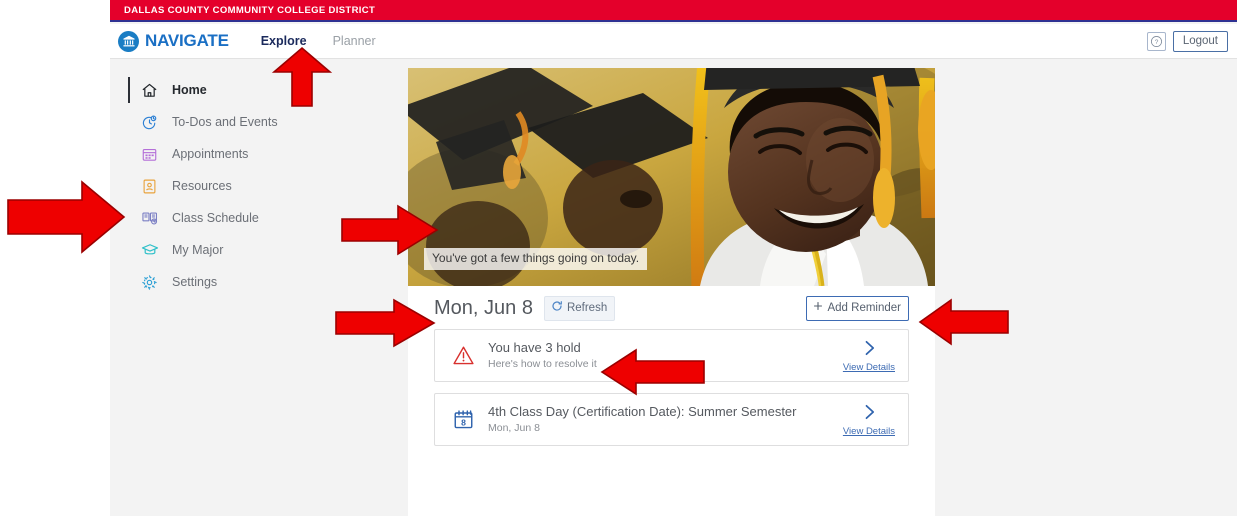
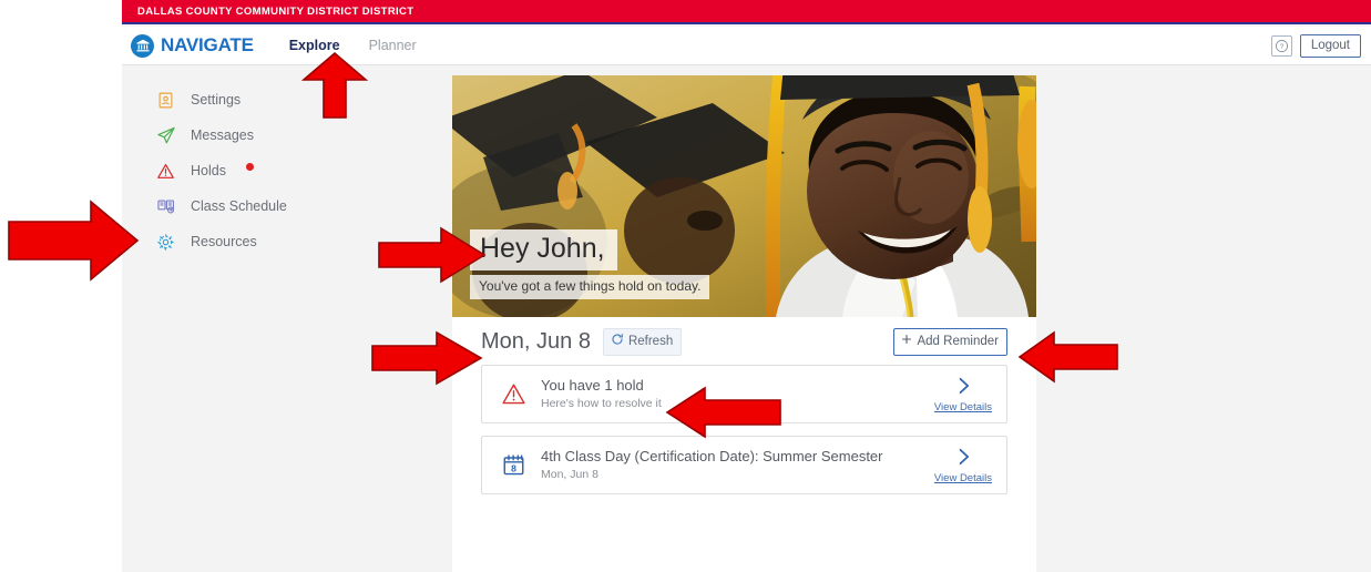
- DALLAS COUNTY COMMUNITY COLLEGE DISTRICT
+ DALLAS COUNTY COMMUNITY DISTRICT DISTRICT
  NAVIGATE
  Explore
  Planner
  Logout
- Home
- To-Dos and Events
- Appointments
- Resources
+ Settings
+ Messages
+ Holds
  Class Schedule
- My Major
- Settings
+ Resources
+ Hey John,
- You've got a few things going on today.
+ You've got a few things hold on today.
  Mon, Jun 8
  Refresh
  Add Reminder
- You have 3 hold
+ You have 1 hold
  Here's how to resolve it
  View Details
  8
  4th Class Day (Certification Date): Summer Semester
  Mon, Jun 8
  View Details
